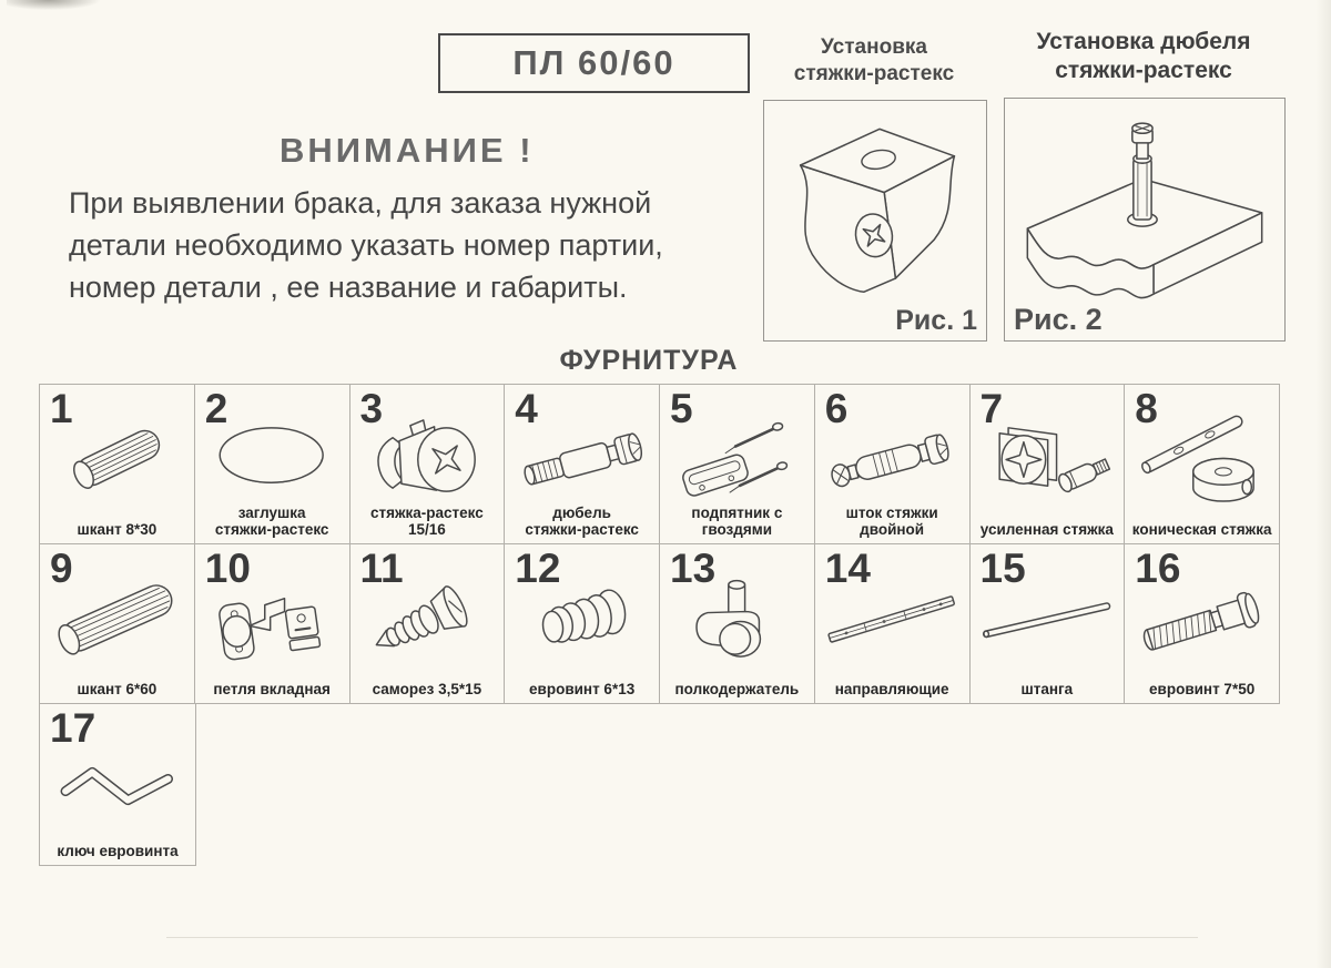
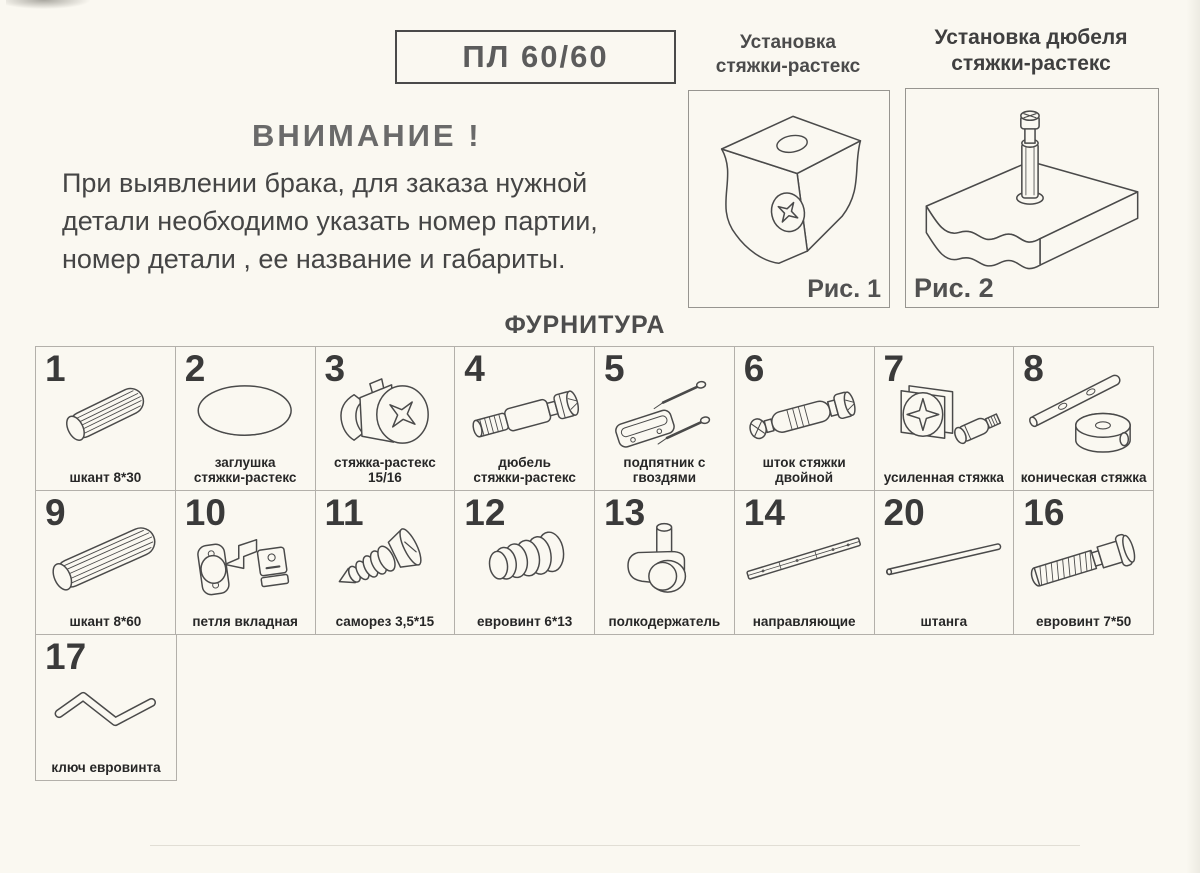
  ПЛ 60/60
  ВНИМАНИЕ !
  При выявлении брака, для заказа нужной
  детали необходимо указать номер партии,
  номер детали , ее название и габариты.
  Установка
  стяжки-растекс
  Рис. 1
  Установка дюбеля
  стяжки-растекс
  Рис. 2
  ФУРНИТУРА
  1
  шкант 8*30
  2
  заглушка
  стяжки-растекс
  3
  стяжка-растекс
  15/16
  4
  дюбель
  стяжки-растекс
  5
  подпятник с
  гвоздями
  6
  шток стяжки
  двойной
  7
  усиленная стяжка
  8
  коническая стяжка
  9
- шкант 6*60
+ шкант 8*60
  10
  петля вкладная
  11
  саморез 3,5*15
  12
  евровинт 6*13
  13
  полкодержатель
  14
  направляющие
- 15
+ 20
  штанга
  16
  евровинт 7*50
  17
  ключ евровинта
